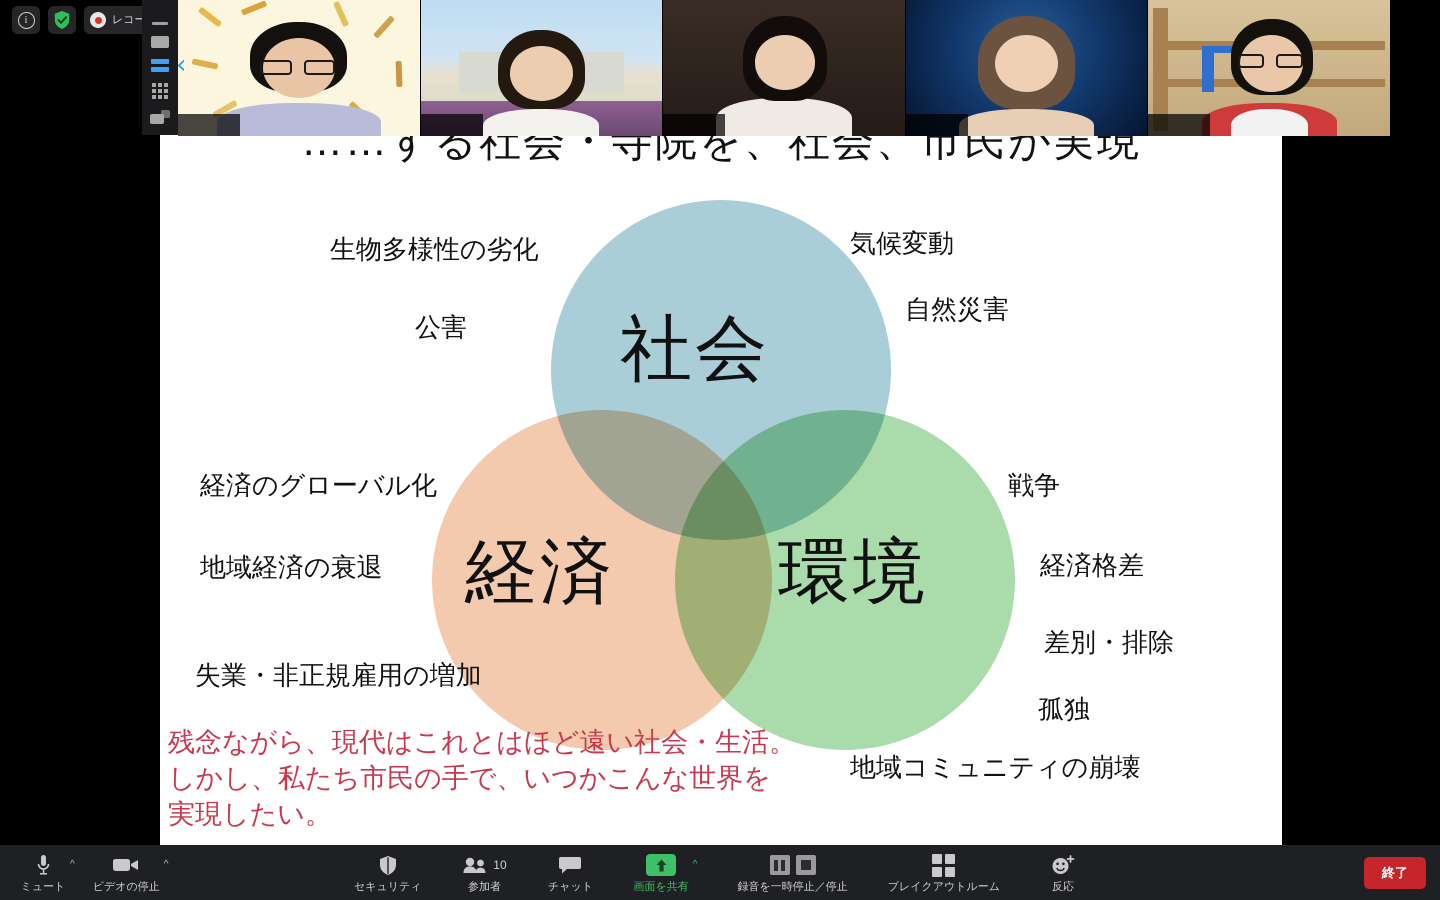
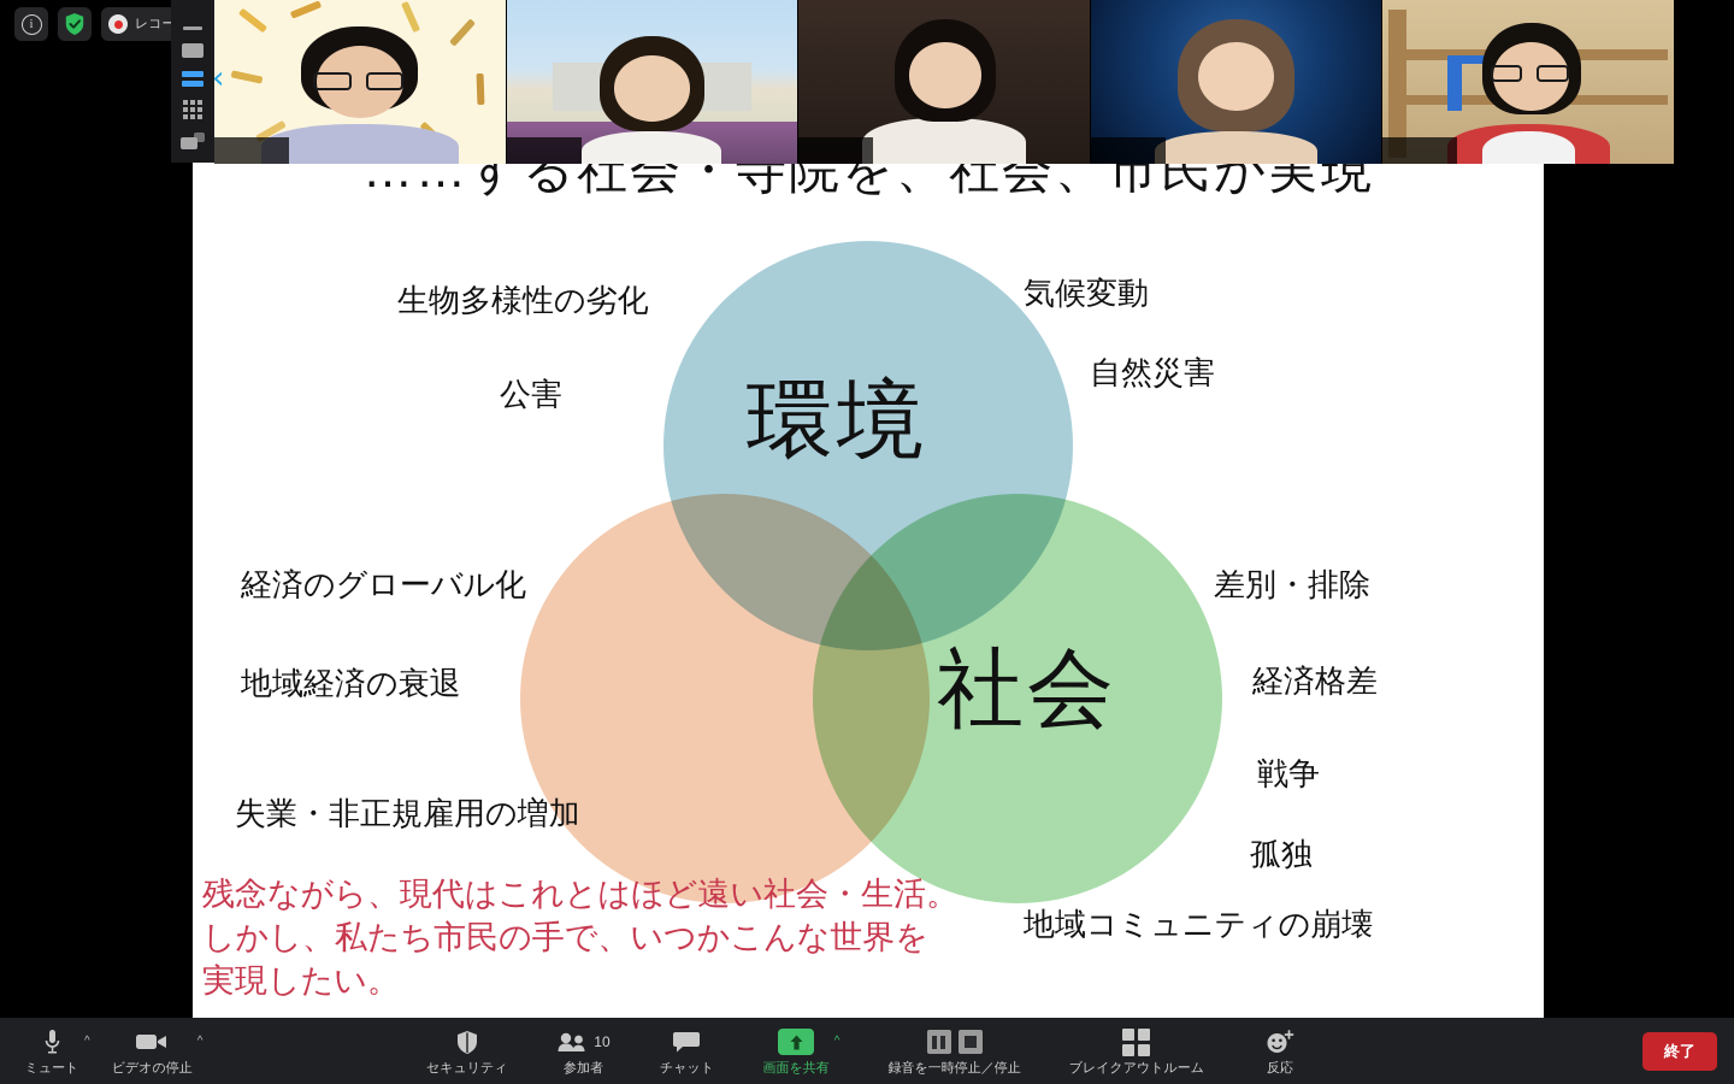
  ……する社会・寺院を、社会、市民が実現
- 社会
+ 環境
- 経済
- 環境
+ 社会
  生物多様性の劣化
  公害
  気候変動
  自然災害
  経済のグローバル化
  地域経済の衰退
  失業・非正規雇用の増加
- 戦争
+ 差別・排除
  経済格差
- 差別・排除
+ 戦争
  孤独
  地域コミュニティの崩壊
  残念ながら、現代はこれとはほど遠い社会・生活。
  しかし、私たち市民の手で、いつかこんな世界を
  実現したい。
  ‹
  i
  レコー
  ミュート
  ^
  ビデオの停止
  ^
  セキュリティ
  10
  参加者
  チャット
  画面を共有
  ^
  録音を一時停止／停止
  ブレイクアウトルーム
  反応
  終了
